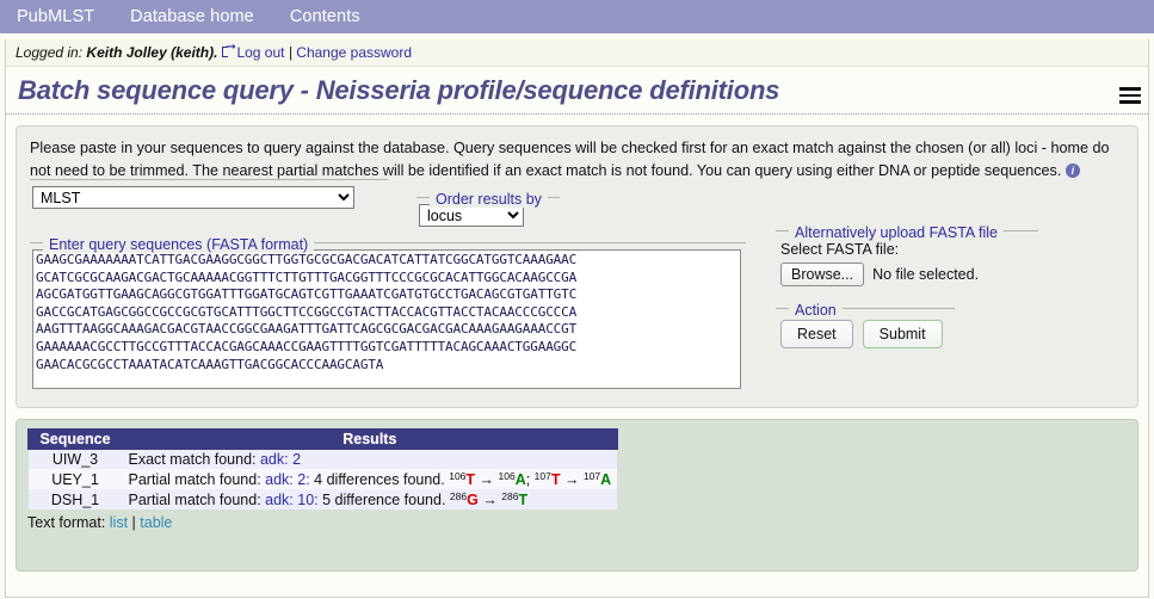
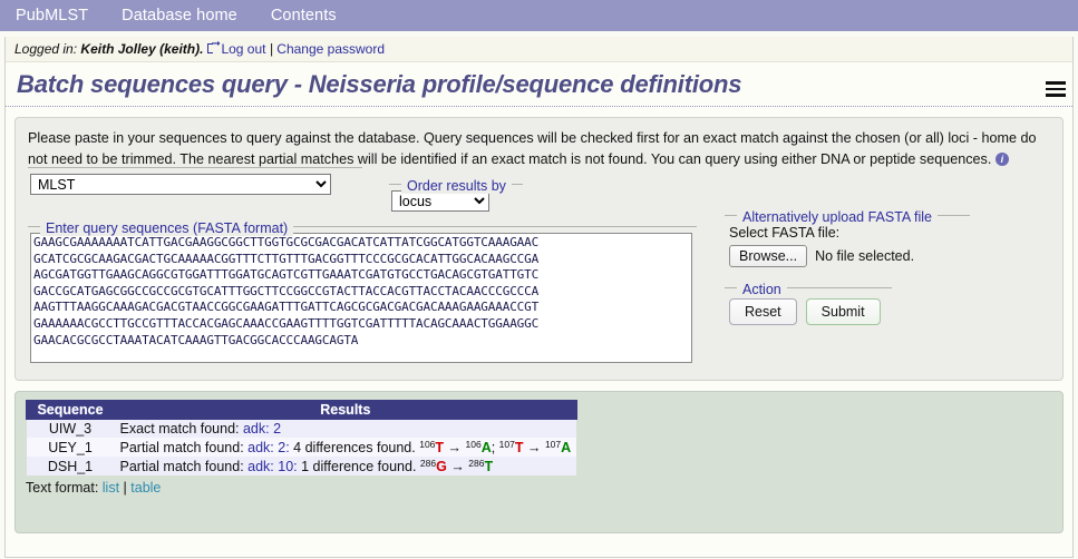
  PubMLST
  Database home
  Contents
  Logged in:
  Keith Jolley (keith).
  Log out
  |
  Change password
- Batch sequence query - Neisseria profile/sequence definitions
+ Batch sequences query - Neisseria profile/sequence definitions
  Please paste in your sequences to query against the database. Query sequences will be checked first for an exact match against the chosen (or all) loci - home do not need to be trimmed. The nearest partial matches will be identified if an exact match is not found. You can query using either DNA or peptide sequences. i
  MLST
  Order results by
  locus
  Enter query sequences (FASTA format)
  GAAGCGAAAAAAATCATTGACGAAGGCGGCTTGGTGCGCGACGACATCATTATCGGCATGGTCAAAGAAC
  GCATCGCGCAAGACGACTGCAAAAACGGTTTCTTGTTTGACGGTTTCCCGCGCACATTGGCACAAGCCGA
  AGCGATGGTTGAAGCAGGCGTGGATTTGGATGCAGTCGTTGAAATCGATGTGCCTGACAGCGTGATTGTC
  GACCGCATGAGCGGCCGCCGCGTGCATTTGGCTTCCGGCCGTACTTACCACGTTACCTACAACCCGCCCA
  AAGTTTAAGGCAAAGACGACGTAACCGGCGAAGATTTGATTCAGCGCGACGACGACAAAGAAGAAACCGT
  GAAAAAACGCCTTGCCGTTTACCACGAGCAAACCGAAGTTTTGGTCGATTTTTACAGCAAACTGGAAGGC
  GAACACGCGCCTAAATACATCAAAGTTGACGGCACCCAAGCAGTA
  Alternatively upload FASTA file
  Select FASTA file:
  Browse...
  No file selected.
  Action
  Reset
  Submit
  Sequence	Results
  UIW_3	Exact match found: adk: 2
  UEY_1	Partial match found: adk: 2: 4 differences found. 106T → 106A; 107T → 107A
- DSH_1	Partial match found: adk: 10: 5 difference found. 286G → 286T
+ DSH_1	Partial match found: adk: 10: 1 difference found. 286G → 286T
  Text format: list | table
